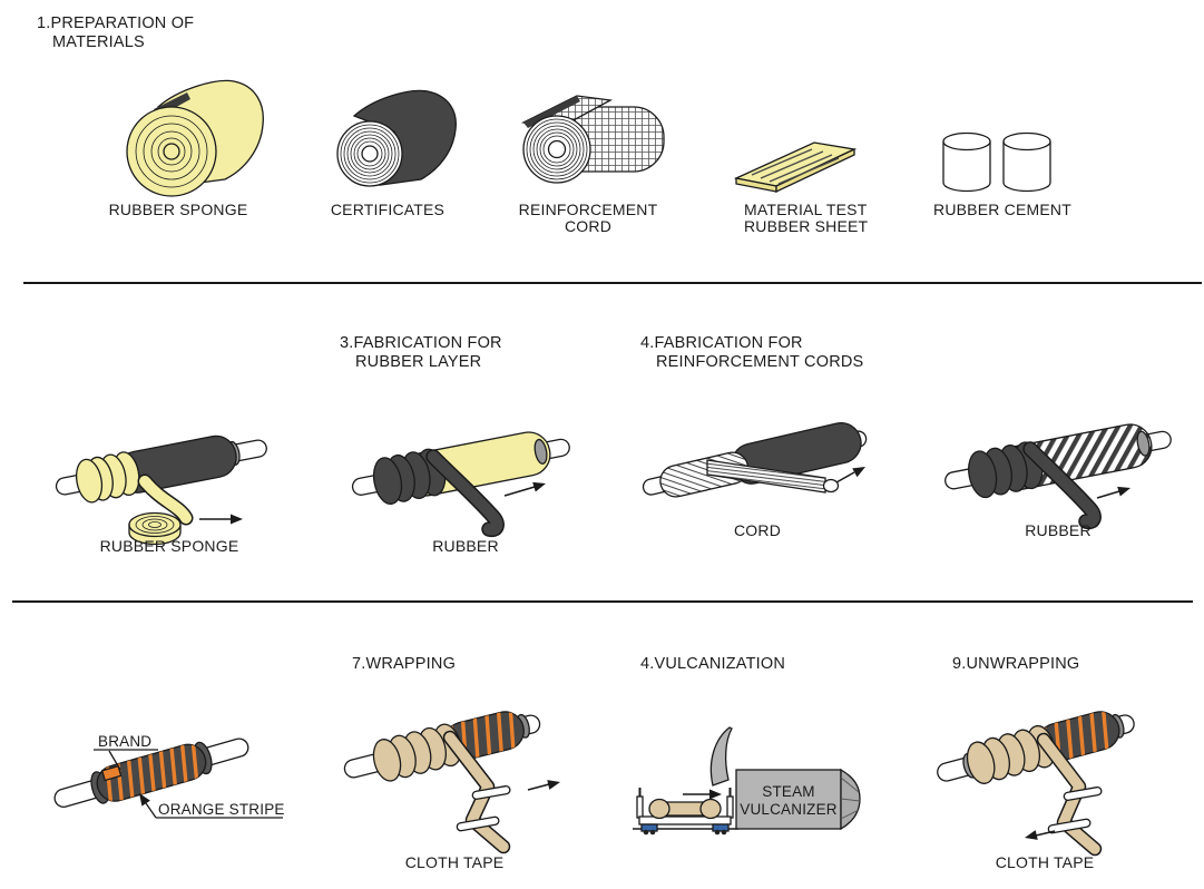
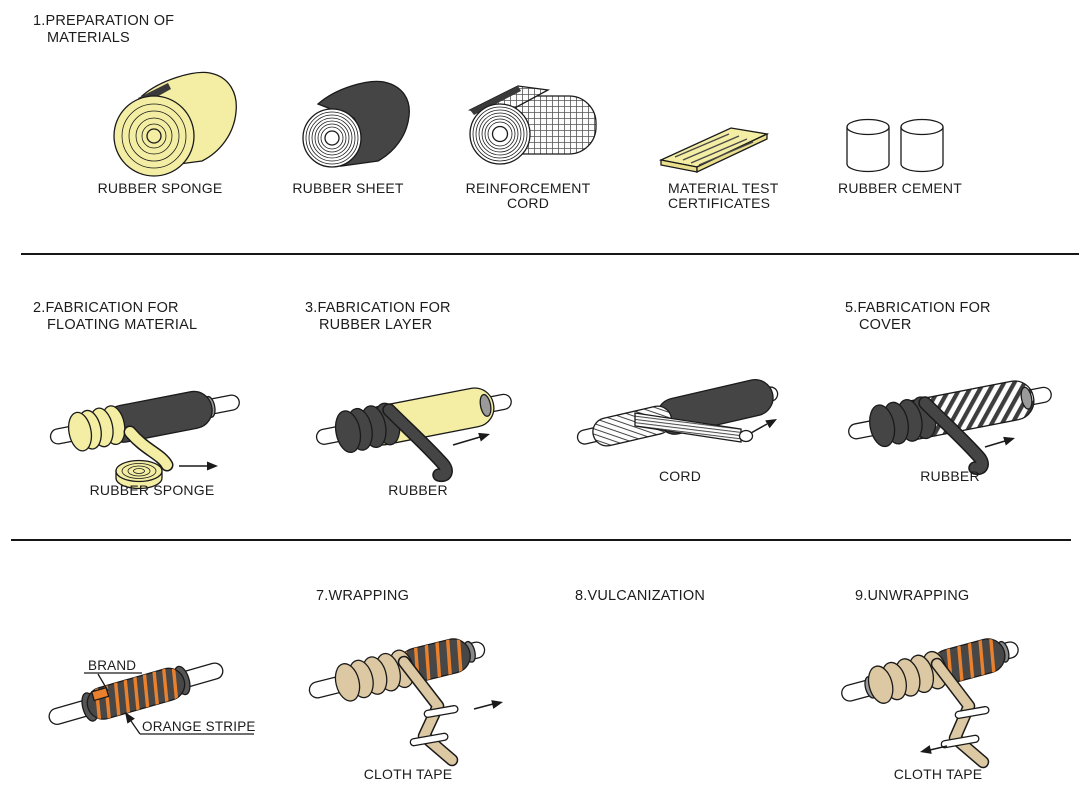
  1.PREPARATION OF
  MATERIALS
  RUBBER SPONGE
- CERTIFICATES
+ RUBBER SHEET
  REINFORCEMENT
  CORD
  MATERIAL TEST
- RUBBER SHEET
+ CERTIFICATES
  RUBBER CEMENT
+ 2.FABRICATION FOR
+ FLOATING MATERIAL
  RUBBER SPONGE
  3.FABRICATION FOR
  RUBBER LAYER
  RUBBER
- 4.FABRICATION FOR
- REINFORCEMENT CORDS
  CORD
+ 5.FABRICATION FOR
+ COVER
  RUBBER
  BRAND
  ORANGE STRIPE
  7.WRAPPING
  CLOTH TAPE
- 4.VULCANIZATION
+ 8.VULCANIZATION
- STEAM
- VULCANIZER
  9.UNWRAPPING
  CLOTH TAPE
